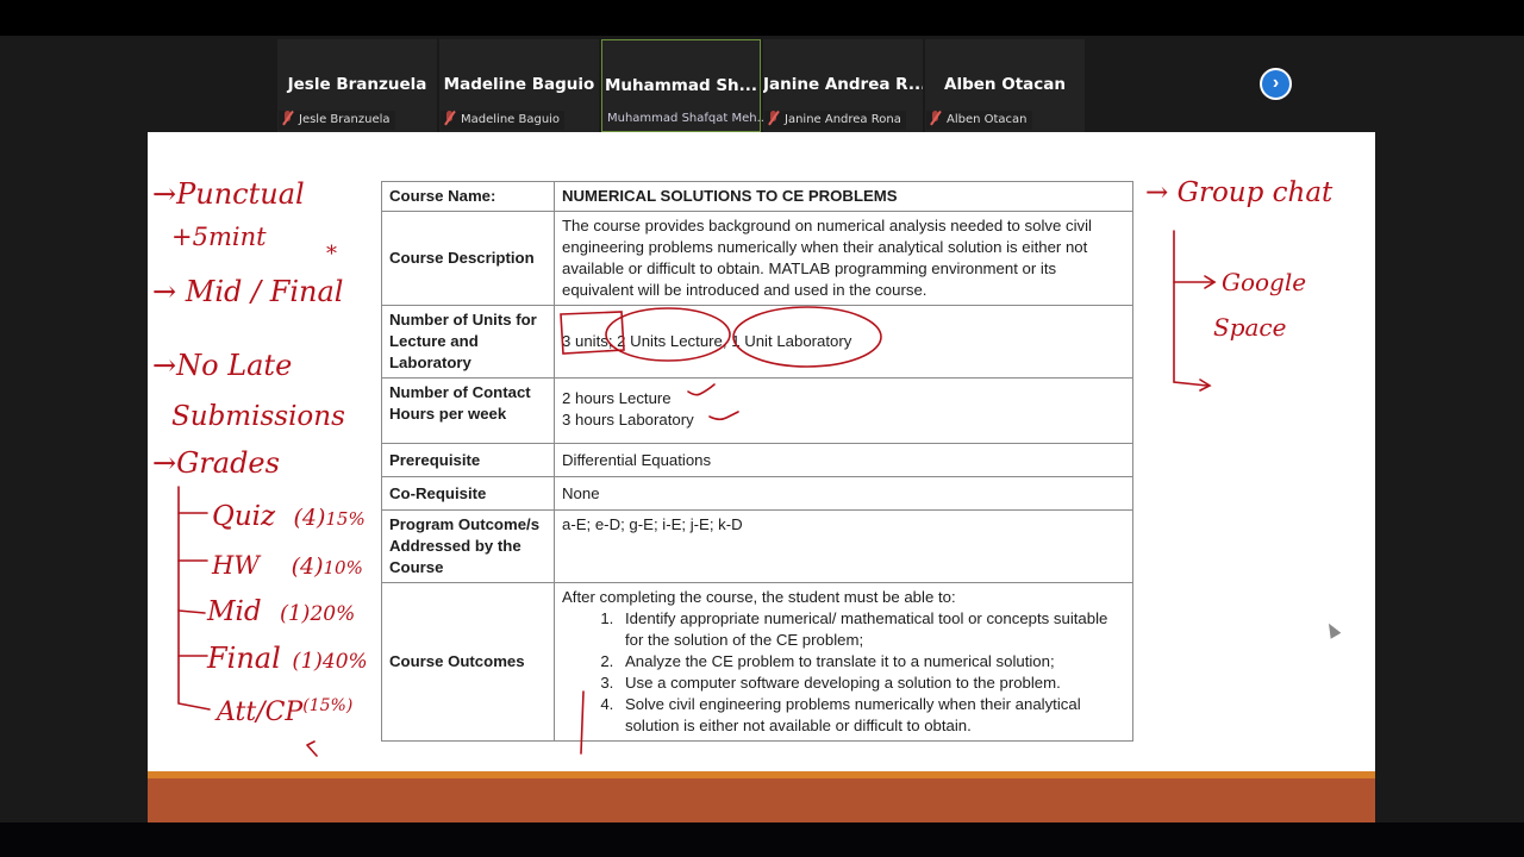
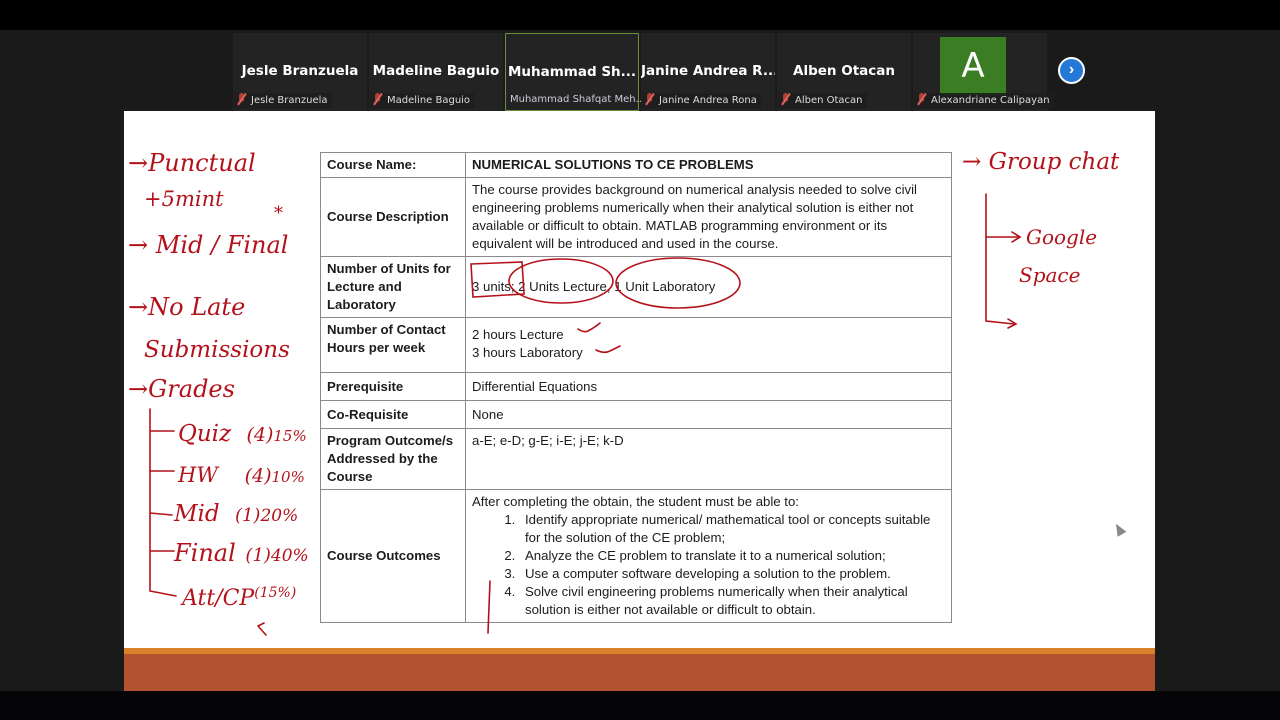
  Jesle Branzuela
  Jesle Branzuela
  Madeline Baguio
  Madeline Baguio
  Muhammad Sh...
  Muhammad Shafqat Meh.
  Janine Andrea R..
  Janine Andrea Rona
  Alben Otacan
  Alben Otacan
+ A
+ Alexandriane Calipayan
  ›
  Course Name:	NUMERICAL SOLUTIONS TO CE PROBLEMS
  Course Description	The course provides background on numerical analysis needed to solve civil engineering problems numerically when their analytical solution is either not available or difficult to obtain. MATLAB programming environment or its equivalent will be introduced and used in the course.
  Number of Units for Lecture and Laboratory	3 units; 2 Units Lecture, 1 Unit Laboratory
  Number of Contact Hours per week	2 hours Lecture 3 hours Laboratory
  Prerequisite	Differential Equations
  Co-Requisite	None
  Program Outcome/s Addressed by the Course	a-E; e-D; g-E; i-E; j-E; k-D
- Course Outcomes	After completing the course, the student must be able to: Identify appropriate numerical/ mathematical tool or concepts suitable for the solution of the CE problem; Analyze the CE problem to translate it to a numerical solution; Use a computer software developing a solution to the problem. Solve civil engineering problems numerically when their analytical solution is either not available or difficult to obtain.
+ Course Outcomes	After completing the obtain, the student must be able to: Identify appropriate numerical/ mathematical tool or concepts suitable for the solution of the CE problem; Analyze the CE problem to translate it to a numerical solution; Use a computer software developing a solution to the problem. Solve civil engineering problems numerically when their analytical solution is either not available or difficult to obtain.
  →Punctual
  +5mint
  → Mid / Final
  *
  →No Late
  Submissions
  →Grades
  Quiz (4)15%
  HW (4)10%
  Mid (1)20%
  Final (1)40%
  Att/CP(15%)
  → Group chat
  Google
  Space
